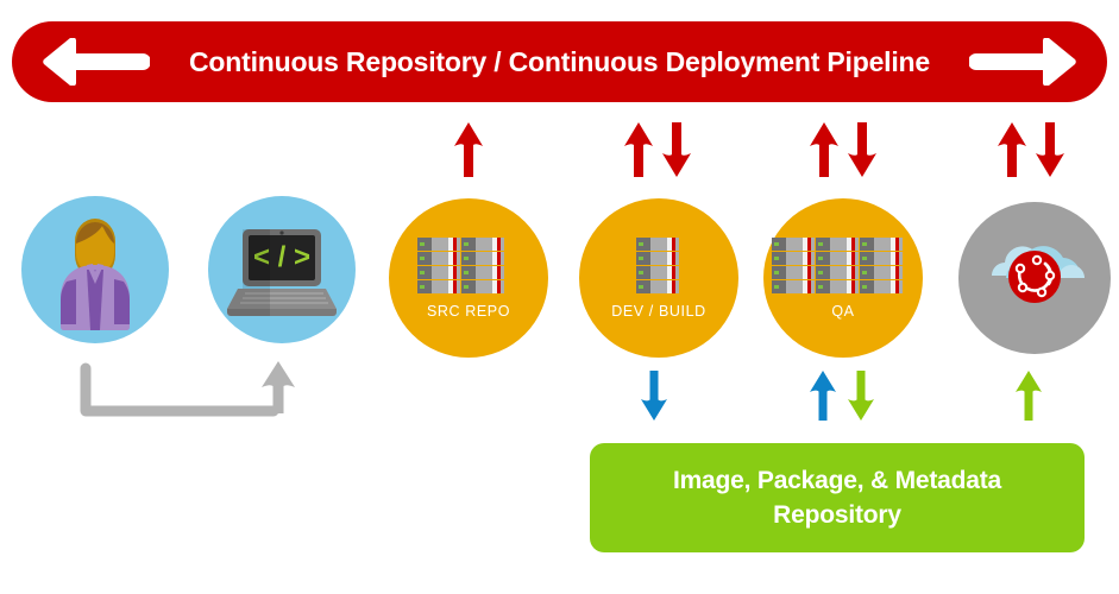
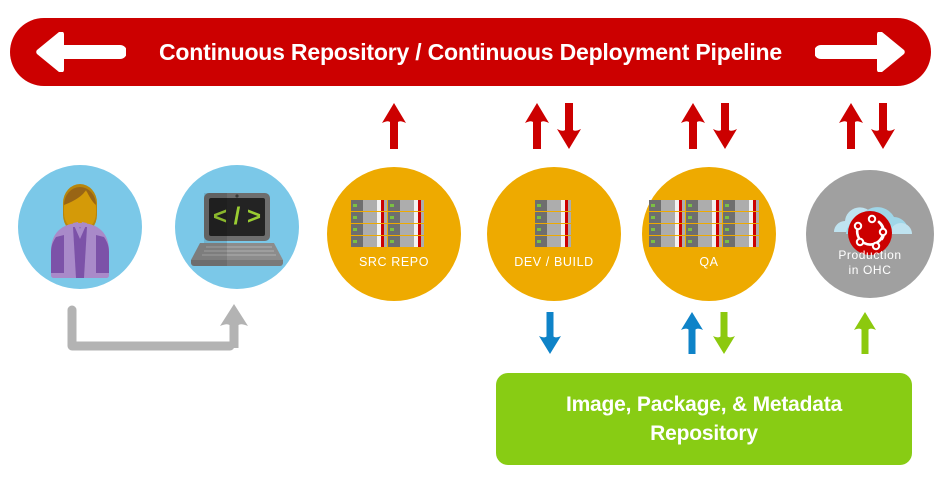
  Continuous Repository / Continuous Deployment Pipeline
  < / >
  SRC REPO
  DEV / BUILD
  QA
+ Production
+ in OHC
  Image, Package, & Metadata
  Repository
